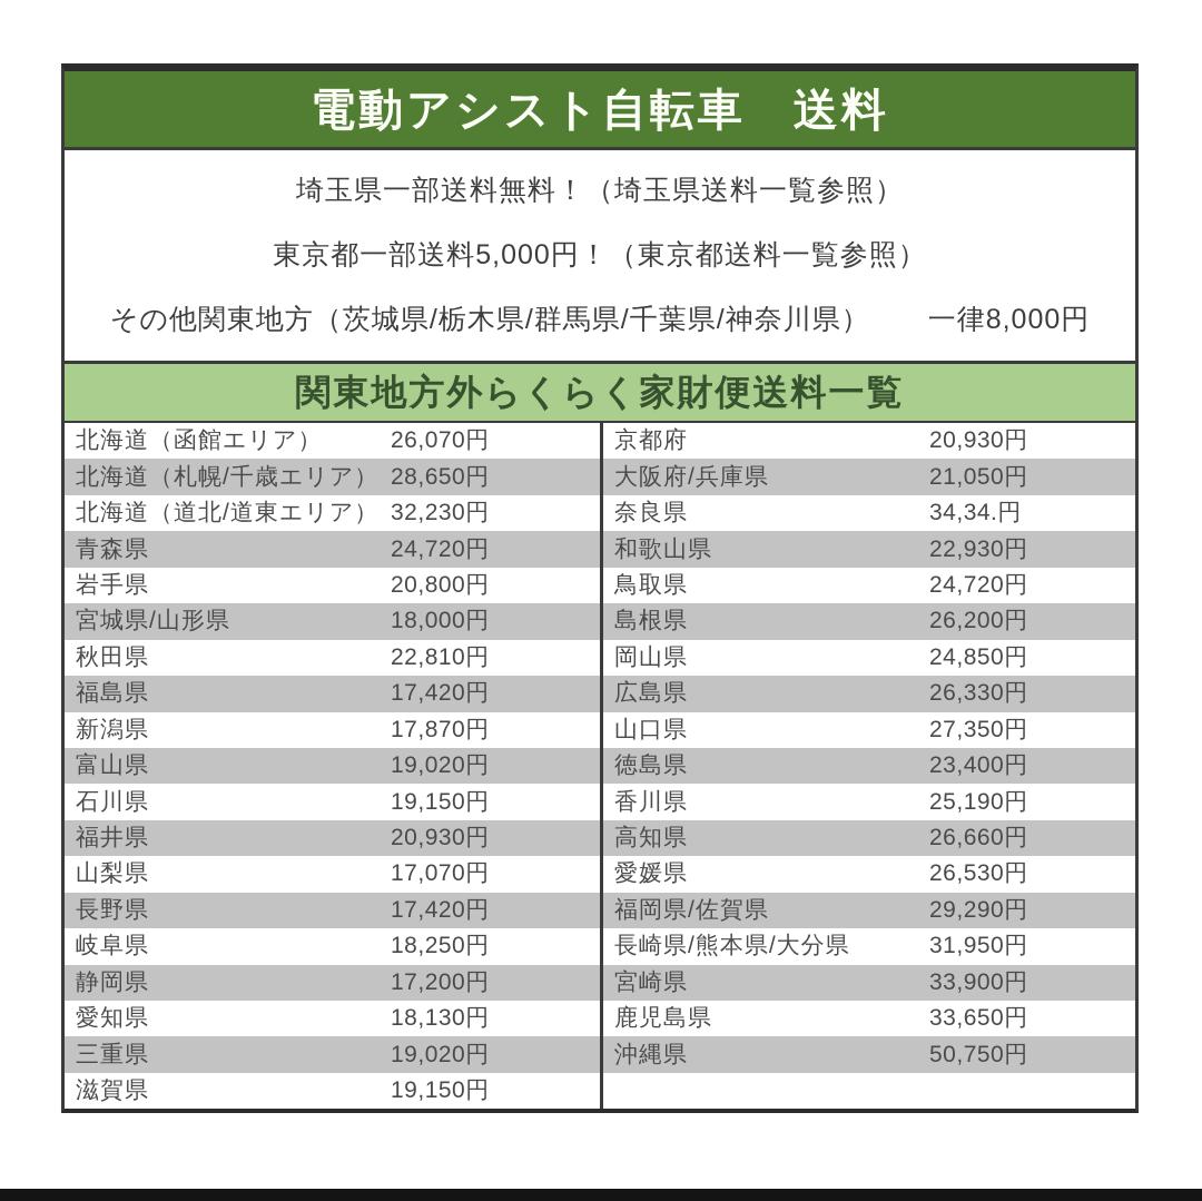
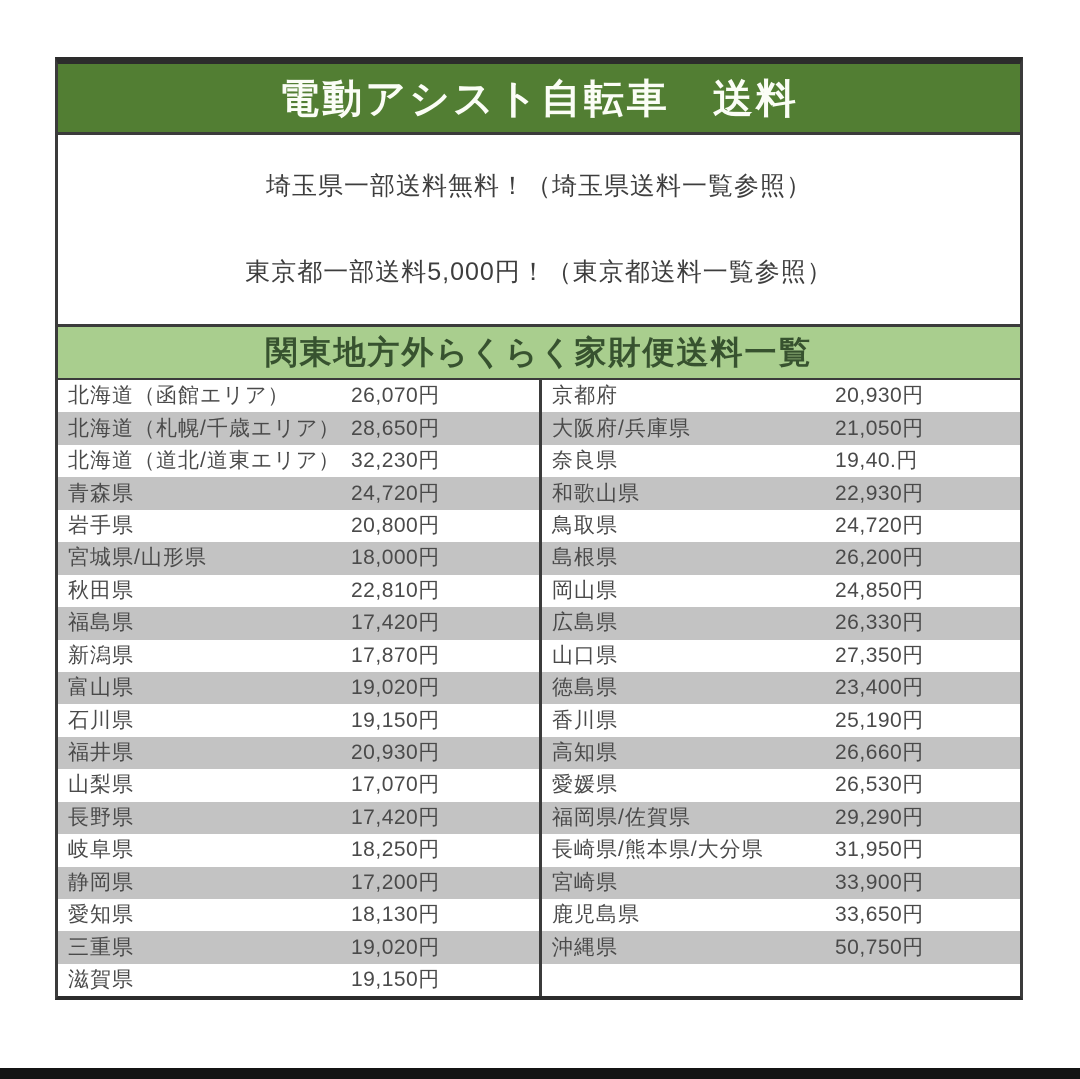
  電動アシスト自転車 送料
  埼玉県一部送料無料！（埼玉県送料一覧参照）
  東京都一部送料5,000円！（東京都送料一覧参照）
- その他関東地方（茨城県/栃木県/群馬県/千葉県/神奈川県） 一律8,000円
  関東地方外らくらく家財便送料一覧
  北海道（函館エリア）
  26,070円
  北海道（札幌/千歳エリア）
  28,650円
  北海道（道北/道東エリア）
  32,230円
  青森県
  24,720円
  岩手県
  20,800円
  宮城県/山形県
  18,000円
  秋田県
  22,810円
  福島県
  17,420円
  新潟県
  17,870円
  富山県
  19,020円
  石川県
  19,150円
  福井県
  20,930円
  山梨県
  17,070円
  長野県
  17,420円
  岐阜県
  18,250円
  静岡県
  17,200円
  愛知県
  18,130円
  三重県
  19,020円
  滋賀県
  19,150円
  京都府
  20,930円
  大阪府/兵庫県
  21,050円
  奈良県
- 34,34.円
+ 19,40.円
  和歌山県
  22,930円
  鳥取県
  24,720円
  島根県
  26,200円
  岡山県
  24,850円
  広島県
  26,330円
  山口県
  27,350円
  徳島県
  23,400円
  香川県
  25,190円
  高知県
  26,660円
  愛媛県
  26,530円
  福岡県/佐賀県
  29,290円
  長崎県/熊本県/大分県
  31,950円
  宮崎県
  33,900円
  鹿児島県
  33,650円
  沖縄県
  50,750円
